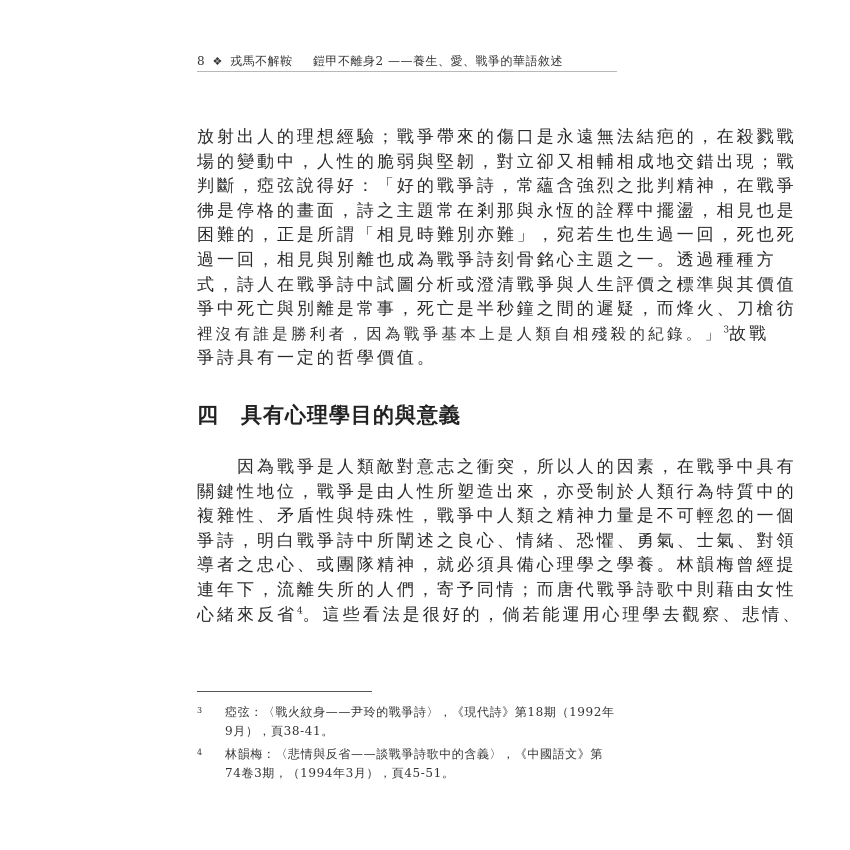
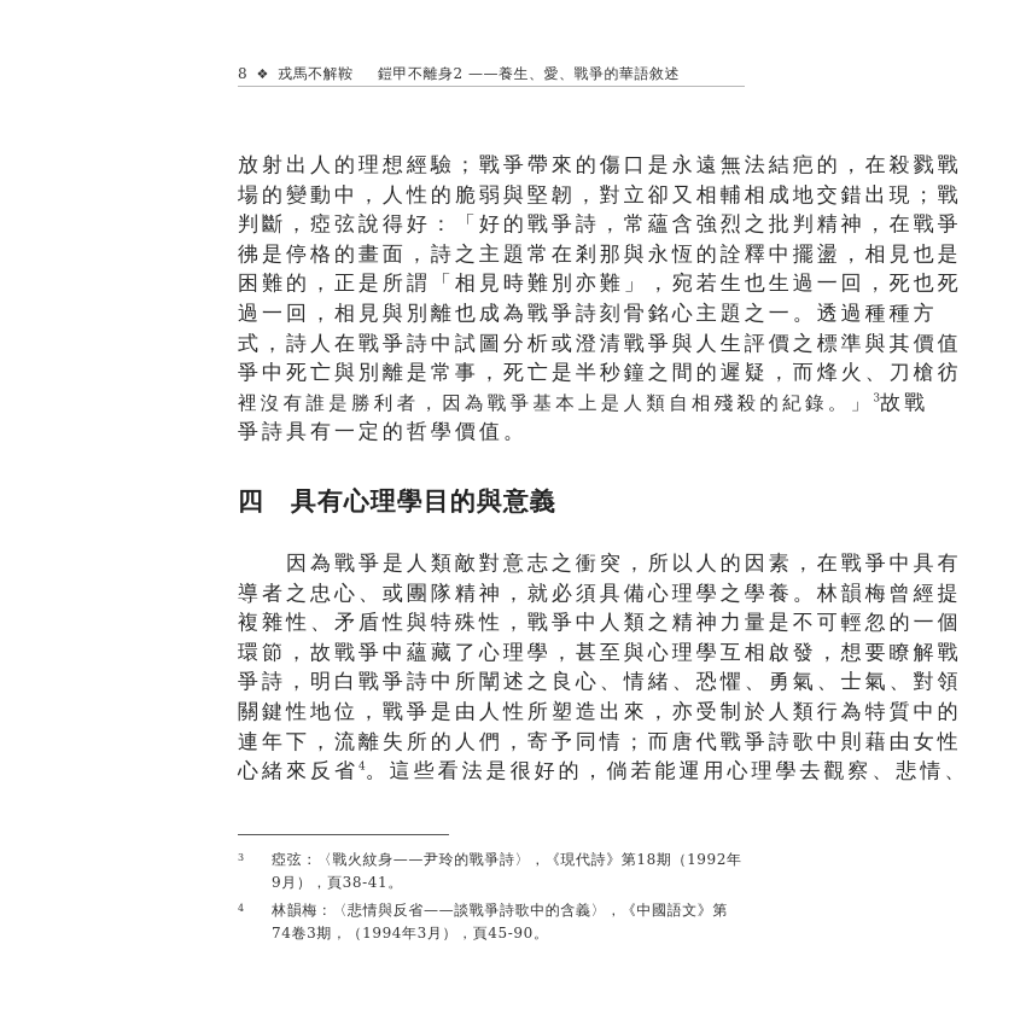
  8 ❖ 戎馬不解鞍 鎧甲不離身2 ——養生、愛、戰爭的華語敘述
  放射出人的理想經驗；戰爭帶來的傷口是永遠無法結疤的，在殺戮戰
  場的變動中，人性的脆弱與堅韌，對立卻又相輔相成地交錯出現；戰
  判斷，瘂弦說得好：「好的戰爭詩，常蘊含強烈之批判精神，在戰爭
  彿是停格的畫面，詩之主題常在剎那與永恆的詮釋中擺盪，相見也是
  困難的，正是所謂「相見時難別亦難」，宛若生也生過一回，死也死
  過一回，相見與別離也成為戰爭詩刻骨銘心主題之一。透過種種方
  式，詩人在戰爭詩中試圖分析或澄清戰爭與人生評價之標準與其價值
  爭中死亡與別離是常事，死亡是半秒鐘之間的遲疑，而烽火、刀槍彷
  裡沒有誰是勝利者，因為戰爭基本上是人類自相殘殺的紀錄。」3故戰
  爭詩具有一定的哲學價值。
  四 具有心理學目的與意義
  因為戰爭是人類敵對意志之衝突，所以人的因素，在戰爭中具有
- 關鍵性地位，戰爭是由人性所塑造出來，亦受制於人類行為特質中的
+ 導者之忠心、或團隊精神，就必須具備心理學之學養。林韻梅曾經提
  複雜性、矛盾性與特殊性，戰爭中人類之精神力量是不可輕忽的一個
+ 環節，故戰爭中蘊藏了心理學，甚至與心理學互相啟發，想要瞭解戰
  爭詩，明白戰爭詩中所闡述之良心、情緒、恐懼、勇氣、士氣、對領
- 導者之忠心、或團隊精神，就必須具備心理學之學養。林韻梅曾經提
+ 關鍵性地位，戰爭是由人性所塑造出來，亦受制於人類行為特質中的
  連年下，流離失所的人們，寄予同情；而唐代戰爭詩歌中則藉由女性
  心緒來反省4。這些看法是很好的，倘若能運用心理學去觀察、悲情、
  3
  瘂弦：〈戰火紋身——尹玲的戰爭詩〉，《現代詩》第18期（1992年9月），頁38-41。
  4
- 林韻梅：〈悲情與反省——談戰爭詩歌中的含義〉，《中國語文》第74卷3期，（1994年3月），頁45-51。
+ 林韻梅：〈悲情與反省——談戰爭詩歌中的含義〉，《中國語文》第74卷3期，（1994年3月），頁45-90。
